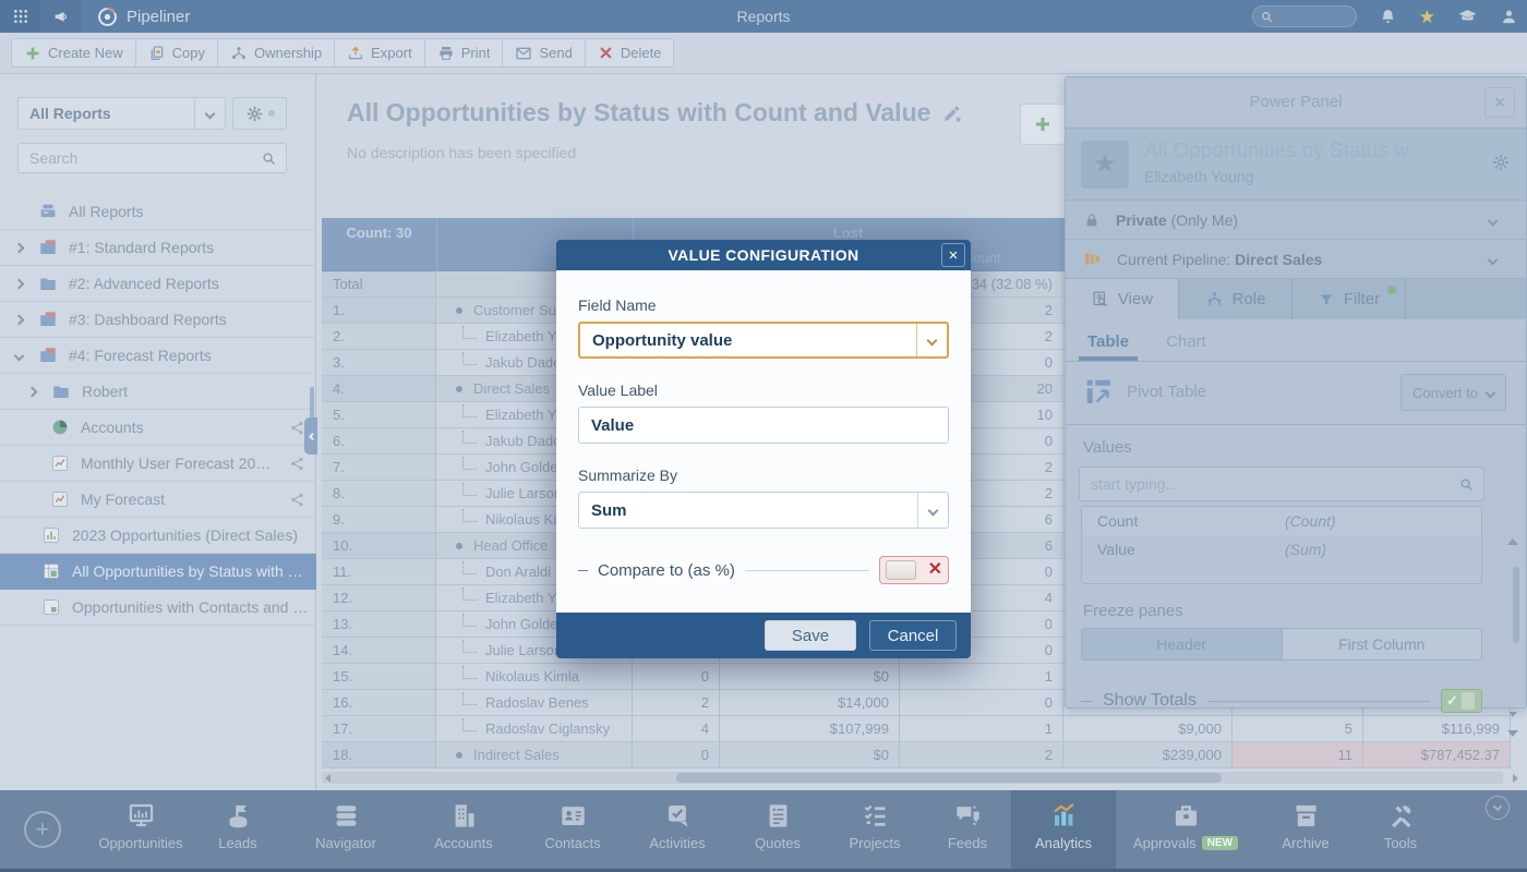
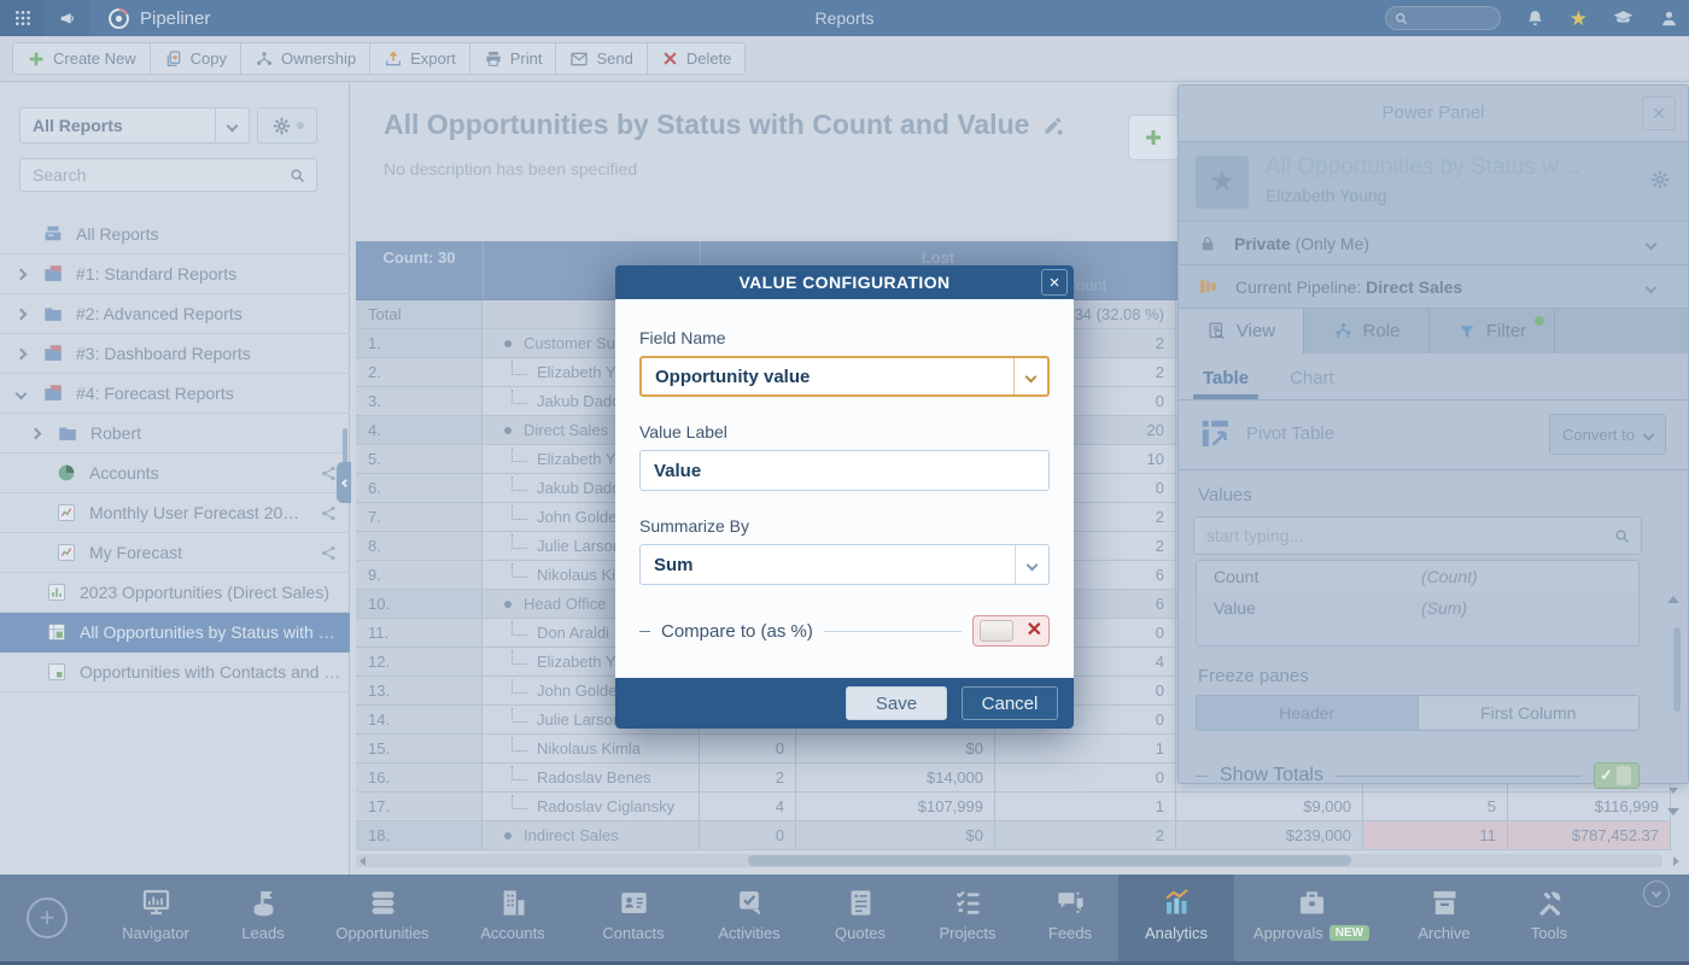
  Pipeliner
  Reports
  ★
  Create New
  Copy
  Ownership
  Export
  Print
  Send
  Delete
  All Reports
  Search
  All Reports
  #1: Standard Reports
  #2: Advanced Reports
  #3: Dashboard Reports
  #4: Forecast Reports
  Robert
  Accounts
  Monthly User Forecast 20…
  My Forecast
  2023 Opportunities (Direct Sales)
  All Opportunities by Status with …
  Opportunities with Contacts and …
  All Opportunities by Status with Count and Value
  No description has been specified
  Count: 30
  Lost
  ount
  Total
  34 (32.08 %)
  1.
  2
  2.
  Elizabeth Y
  2
  3.
  Jakub Dad
  0
  4.
  Direct Sales
  20
  5.
  Elizabeth Y
  10
  6.
  Jakub Dad
  0
  7.
  John Golde
  2
  8.
  Julie Larso
  2
  9.
  Nikolaus Ki
  6
  10.
  Head Office
  6
  11.
  Don Araldi
  0
  12.
  Elizabeth Y
  4
  13.
  John Golde
  0
  14.
  Julie Larso
  0
  15.
  Nikolaus Kimla
  0
  $0
  1
  16.
  Radoslav Benes
  2
  $14,000
  0
  17.
  Radoslav Ciglansky
  4
  $107,999
  1
  $9,000
  5
  $116,999
  18.
  Indirect Sales
  0
  $0
  2
  $239,000
  11
  $787,452.37
  Power Panel
  ×
  Elizabeth Young
  Private (Only Me)
  Current Pipeline: Direct Sales
  View
  Role
  Filter
  Table
  Chart
  Pivot Table
  Convert to
  Values
  start typing...
  Count
  (Count)
  Value
  (Sum)
  Freeze panes
  Header
  First Column
  Show Totals
  ✓
  +
- Opportunities
+ Navigator
  Leads
- Navigator
+ Opportunities
  Accounts
  Contacts
  Activities
  Quotes
  Projects
  Feeds
  Analytics
  Approvals
  NEW
  Archive
  Tools
  VALUE CONFIGURATION
  ×
  Field Name
  Opportunity value
  Value Label
  Value
  Summarize By
  Sum
  Compare to (as %)
  ✕
  Save
  Cancel
